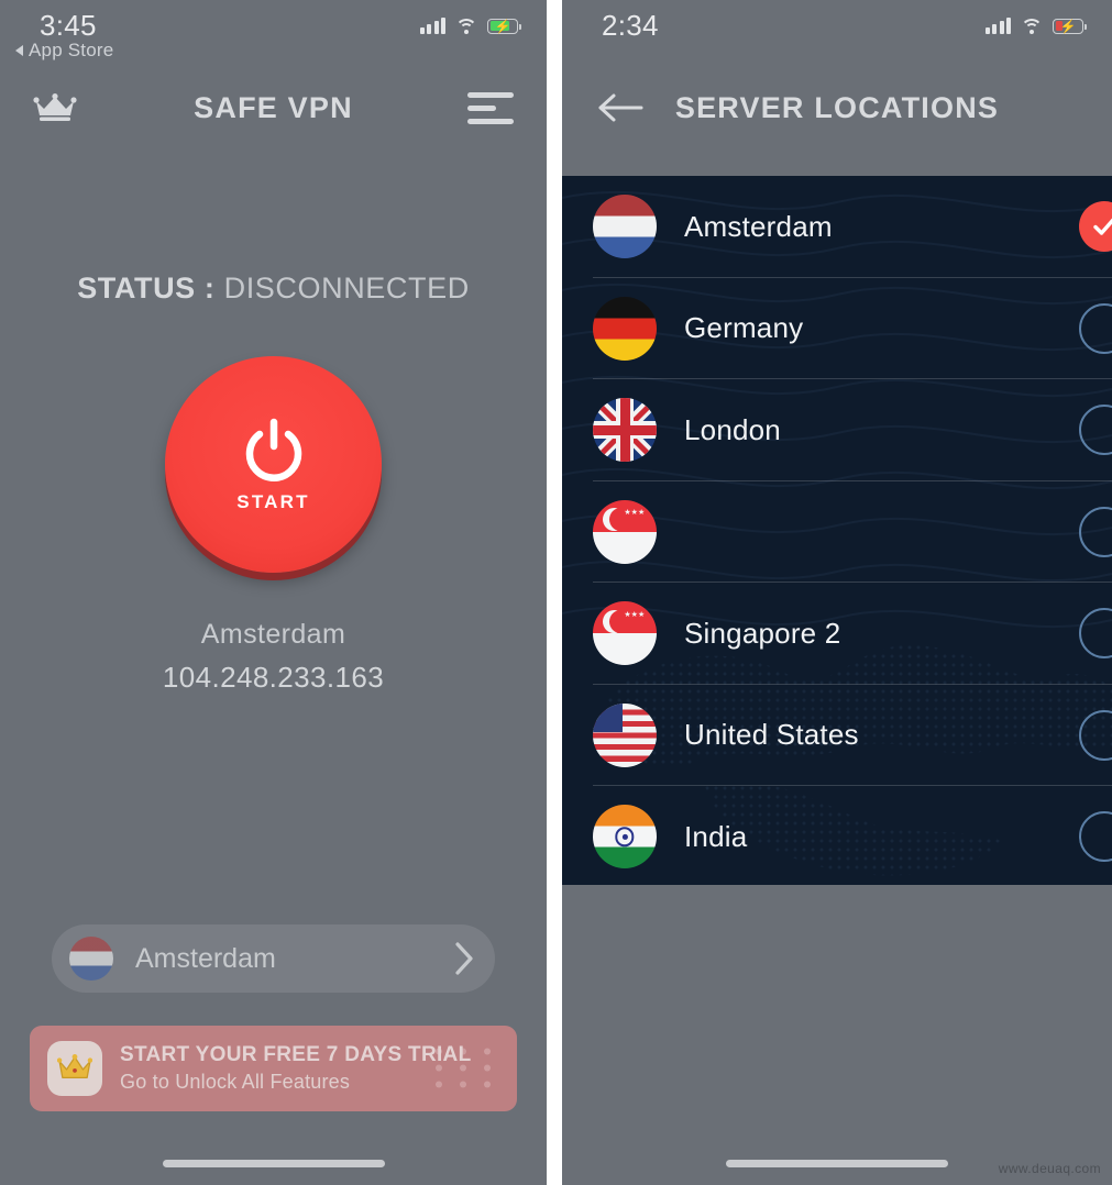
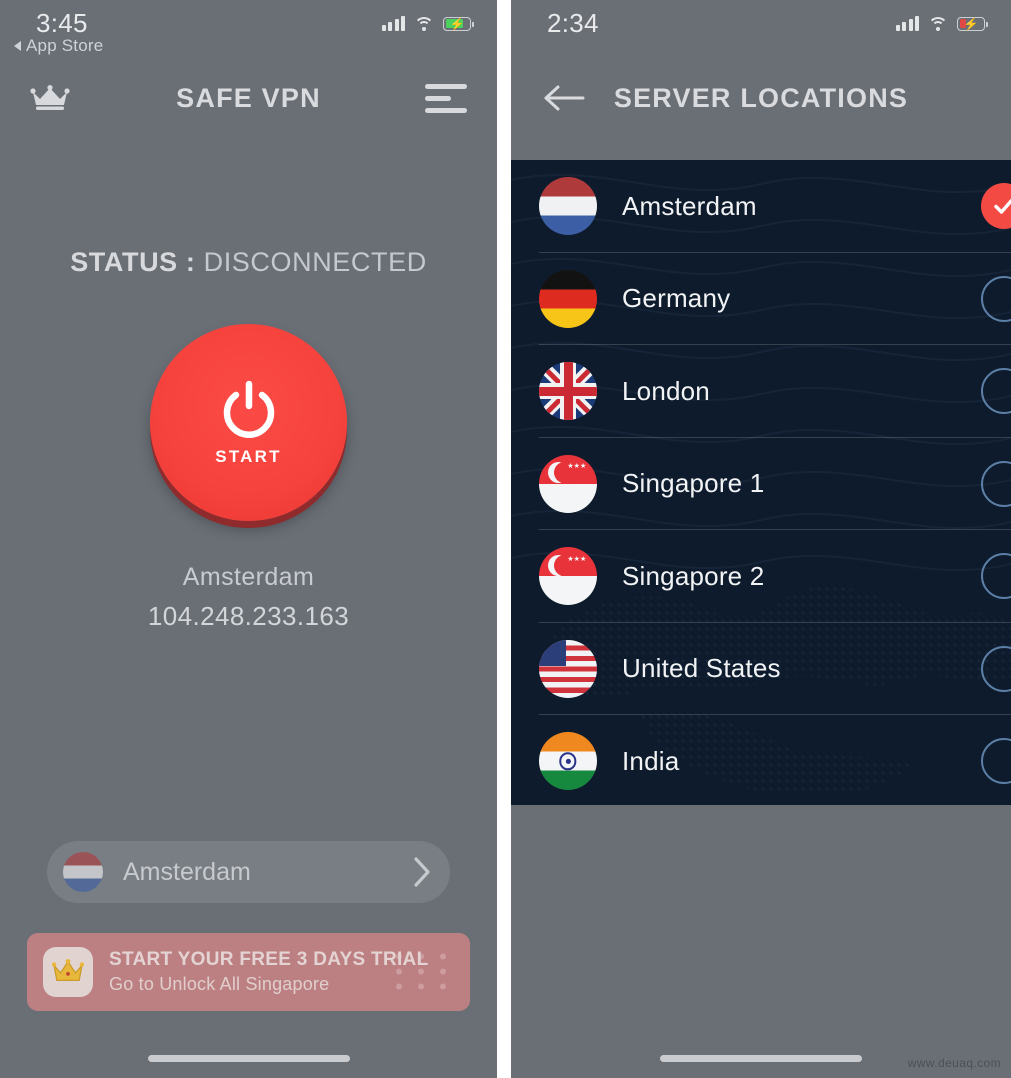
  3:45
  App Store
  ⚡
  SAFE VPN
  STATUS : DISCONNECTED
  START
  Amsterdam
  104.248.233.163
  Amsterdam
- START YOUR FREE 7 DAYS TRIAL
+ START YOUR FREE 3 DAYS TRIAL
- Go to Unlock All Features
+ Go to Unlock All Singapore
  2:34
  ⚡
  SERVER LOCATIONS
  Amsterdam
  Germany
  London
+ Singapore 1
  Singapore 2
  United States
  India
  www.deuaq.com
